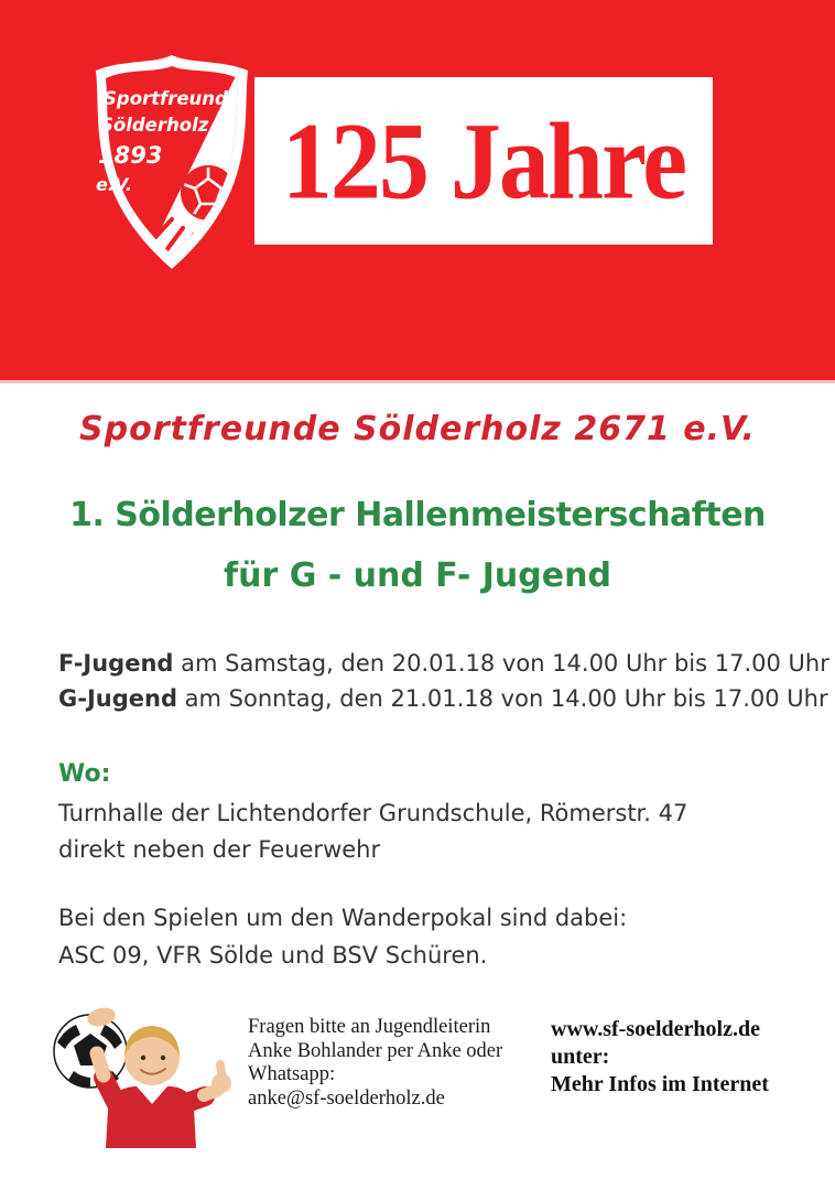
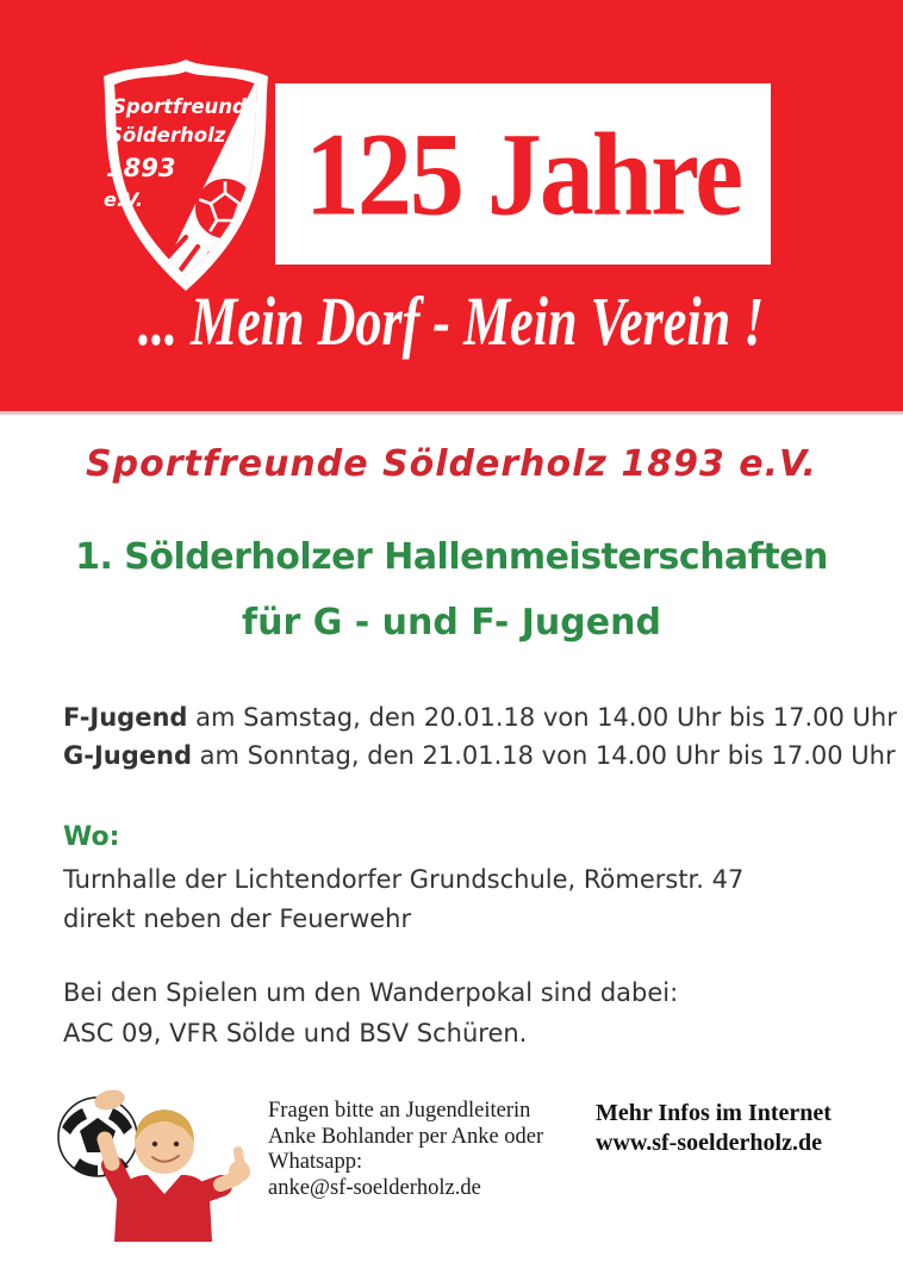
  125 Jahre
  Sportfreunde
  Sölderholz
  1893
  e.V.
+ ... Mein Dorf - Mein Verein !
- Sportfreunde Sölderholz 2671 e.V.
+ Sportfreunde Sölderholz 1893 e.V.
  1. Sölderholzer Hallenmeisterschaften
  für G - und F- Jugend
  F-Jugend am Samstag, den 20.01.18 von 14.00 Uhr bis 17.00 Uhr
  G-Jugend am Sonntag, den 21.01.18 von 14.00 Uhr bis 17.00 Uhr
  Wo:
  Turnhalle der Lichtendorfer Grundschule, Römerstr. 47
  direkt neben der Feuerwehr
  Bei den Spielen um den Wanderpokal sind dabei:
  ASC 09, VFR Sölde und BSV Schüren.
  Fragen bitte an Jugendleiterin
  Anke Bohlander per Anke oder
  Whatsapp:
  anke@sf-soelderholz.de
- www.sf-soelderholz.de
+ Mehr Infos im Internet
- unter:
- Mehr Infos im Internet
+ www.sf-soelderholz.de
